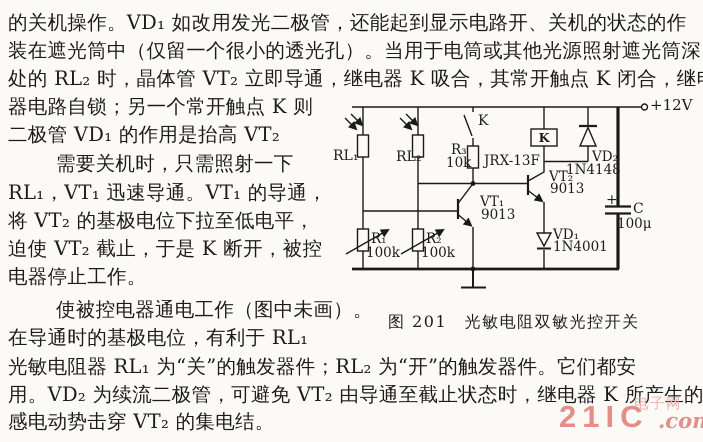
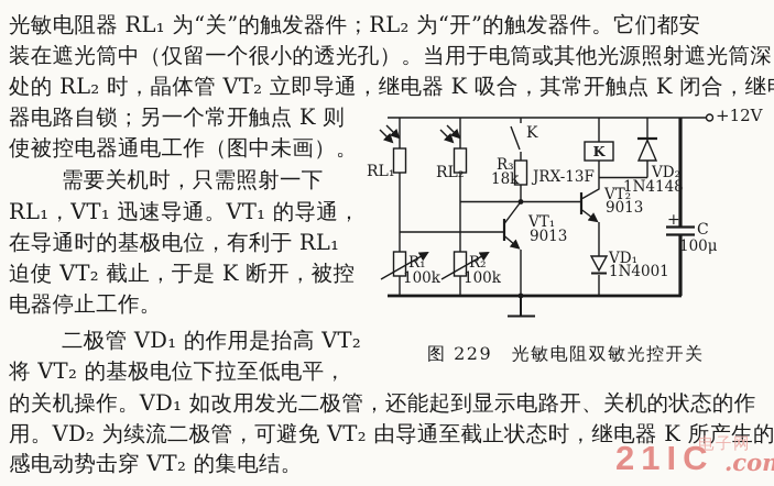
- 的关机操作。VD₁ 如改用发光二极管，还能起到显示电路开、关机的状态的作
+ 光敏电阻器 RL₁ 为“关”的触发器件；RL₂ 为“开”的触发器件。它们都安
  装在遮光筒中（仅留一个很小的透光孔）。当用于电筒或其他光源照射遮光筒深
  处的 RL₂ 时，晶体管 VT₂ 立即导通，继电器 K 吸合，其常开触点 K 闭合，继
  器电路自锁；另一个常开触点 K 则
- 二极管 VD₁ 的作用是抬高 VT₂
+ 使被控电器通电工作（图中未画）。
  需要关机时，只需照射一下
  RL₁，VT₁ 迅速导通。VT₁ 的导通，
- 将 VT₂ 的基极电位下拉至低电平，
+ 在导通时的基极电位，有利于 RL₁
  迫使 VT₂ 截止，于是 K 断开，被控
  电器停止工作。
- 使被控电器通电工作（图中未画）。
+ 二极管 VD₁ 的作用是抬高 VT₂
- 在导通时的基极电位，有利于 RL₁
+ 将 VT₂ 的基极电位下拉至低电平，
- 光敏电阻器 RL₁ 为“关”的触发器件；RL₂ 为“开”的触发器件。它们都安
+ 的关机操作。VD₁ 如改用发光二极管，还能起到显示电路开、关机的状态的作
  用。VD₂ 为续流二极管，可避免 VT₂ 由导通至截止状态时，继电器 K 所产生的
  感电动势击穿 VT₂ 的集电结。
  +12V
  RL₁
  RL₂
  K
  R₃
- 10k
+ 18k
  JRX-13F
  K
  VT₂
  9013
  VD₂
  1N4148
  VT₁
  9013
  VD₁
  1N4001
  +
  C
  100μ
  R₁
  100k
  R₂
  100k
- 图 201 光敏电阻双敏光控开关
+ 图 229 光敏电阻双敏光控开关
  21IC
  电子网
  .co
